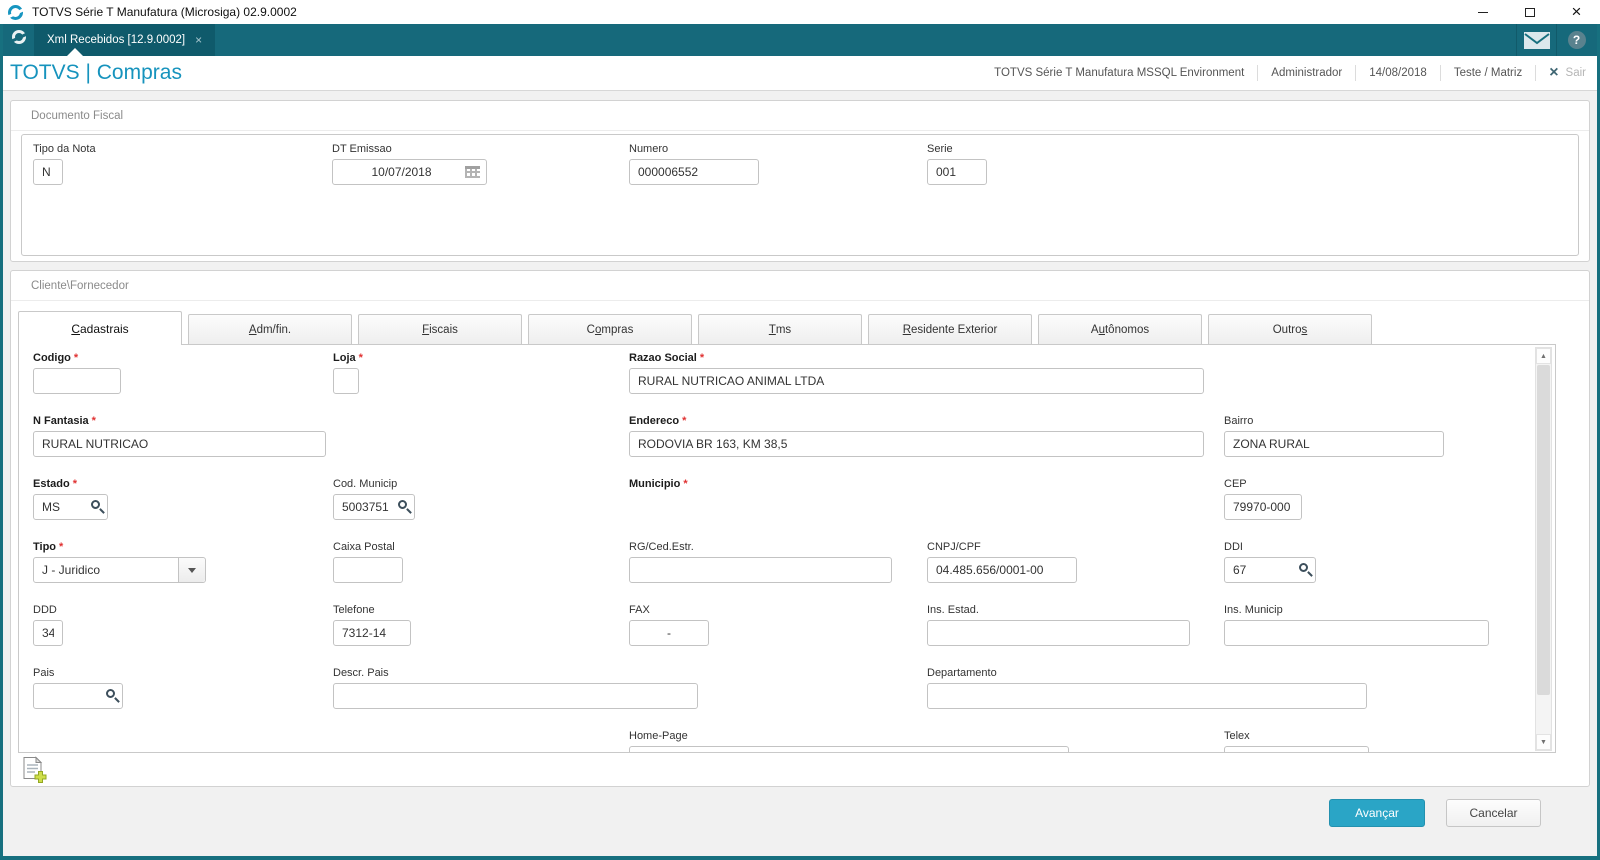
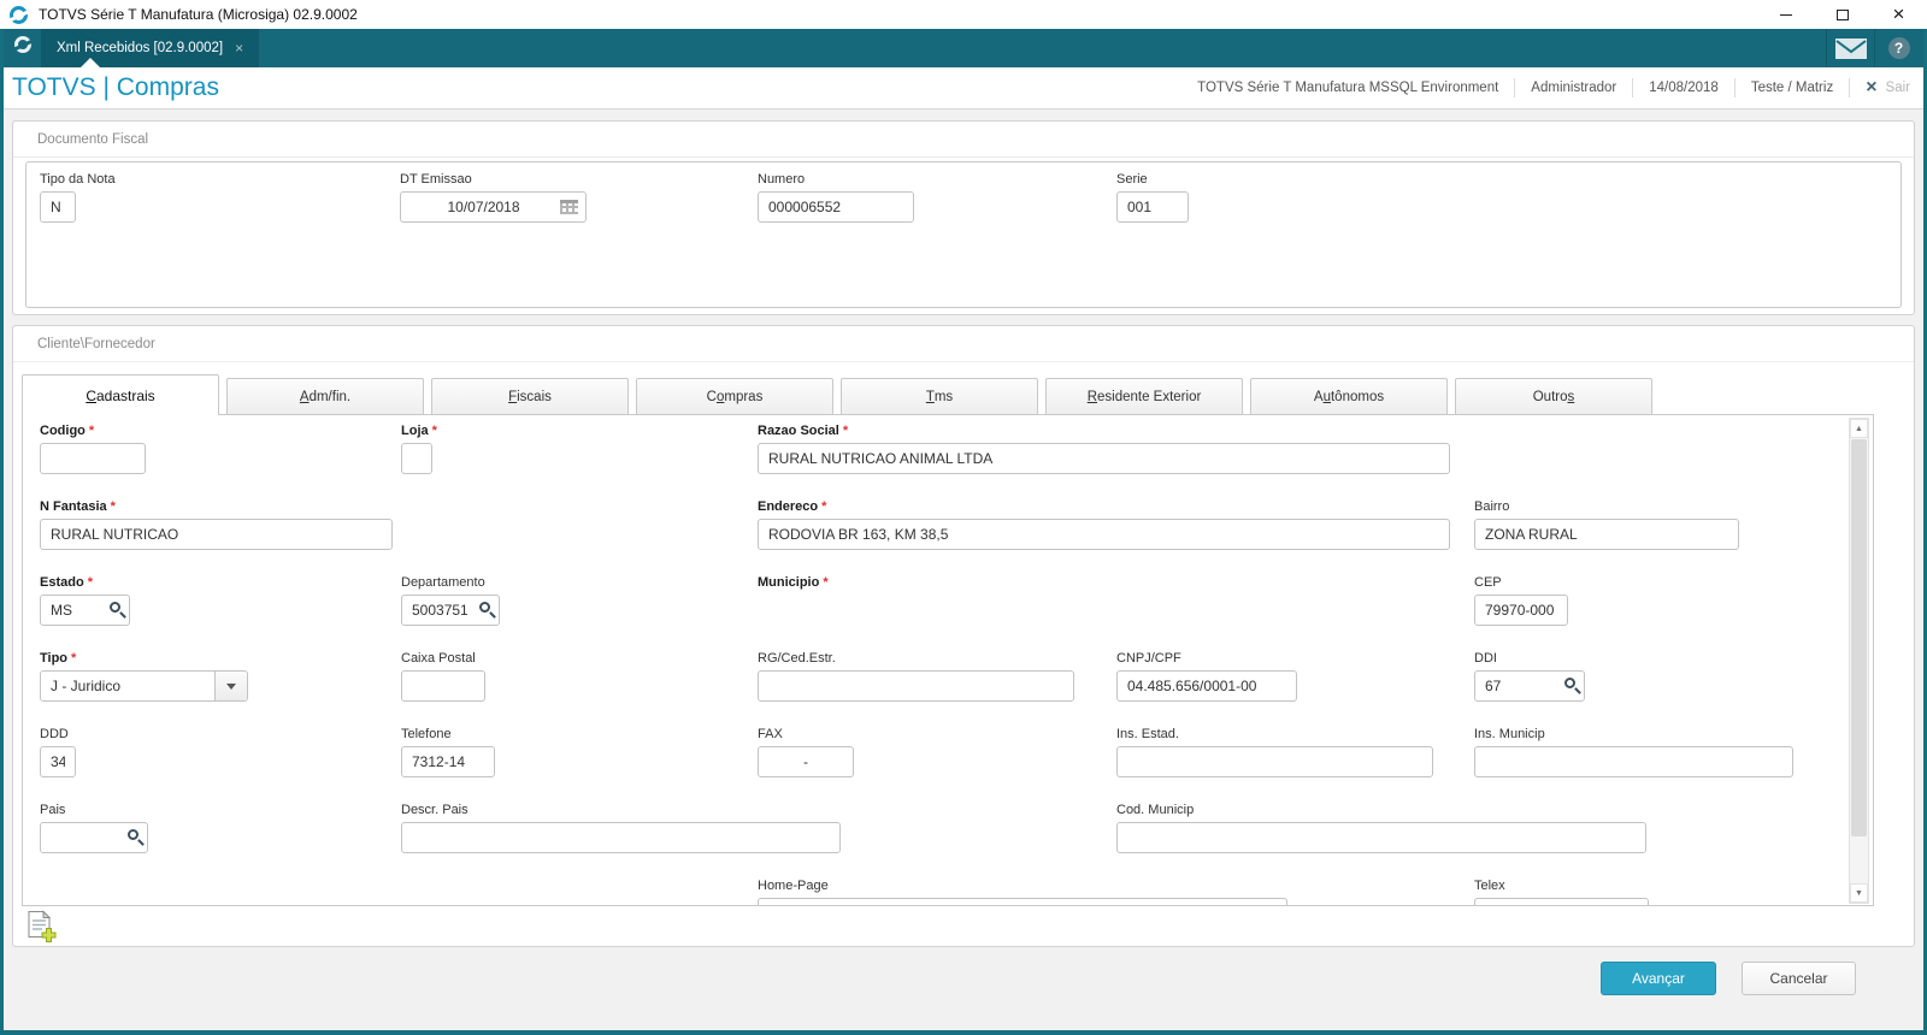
  TOTVS Série T Manufatura (Microsiga) 02.9.0002
- Xml Recebidos [12.9.0002]
+ Xml Recebidos [02.9.0002]
  ×
  TOTVS | Compras
  TOTVS Série T Manufatura MSSQL Environment
  Administrador
  14/08/2018
  Teste / Matriz
  Sair
  Documento Fiscal
  Tipo da Nota
  N
  DT Emissao
  10/07/2018
  Numero
  000006552
  Serie
  001
  Cliente\Fornecedor
  Cadastrais
  Adm/fin.
  Fiscais
  Compras
  Tms
  Residente Exterior
  Autônomos
  Outros
  Codigo *
  Loja *
  Razao Social *
  RURAL NUTRICAO ANIMAL LTDA
  N Fantasia *
  RURAL NUTRICAO
  Endereco *
  RODOVIA BR 163, KM 38,5
  Bairro
  ZONA RURAL
  Estado *
  MS
- Cod. Municip
+ Departamento
  5003751
  Municipio *
  CEP
  79970-000
  Tipo *
  J - Juridico
  Caixa Postal
  RG/Ced.Estr.
  CNPJ/CPF
  04.485.656/0001-00
  DDI
  67
  DDD
  34
  Telefone
  7312-14
  FAX
  -
  Ins. Estad.
  Ins. Municip
  Pais
  Descr. Pais
- Departamento
+ Cod. Municip
  Home-Page
  Telex
  Avançar
  Cancelar
